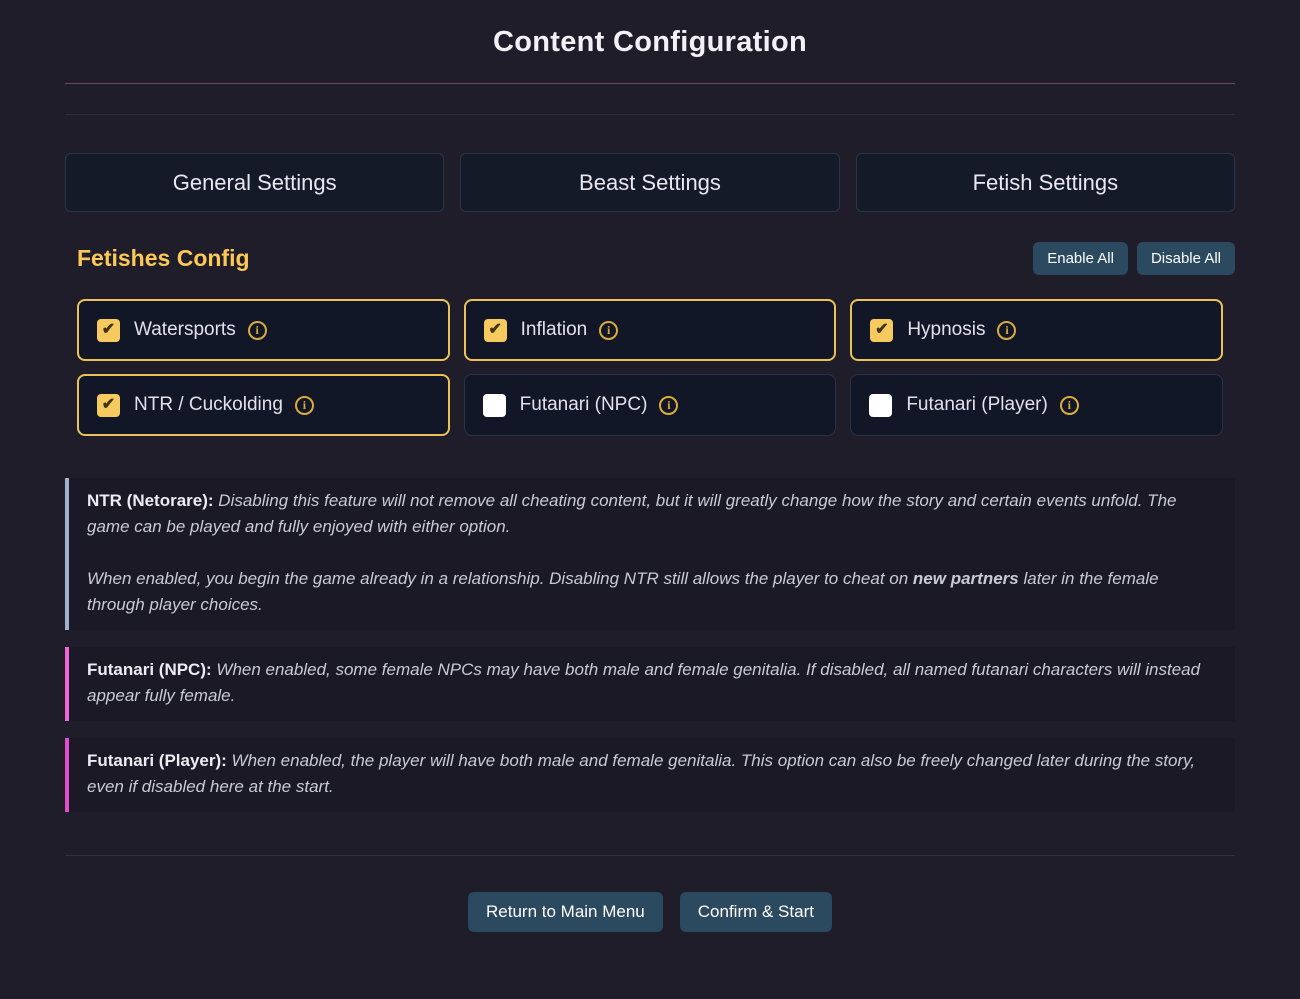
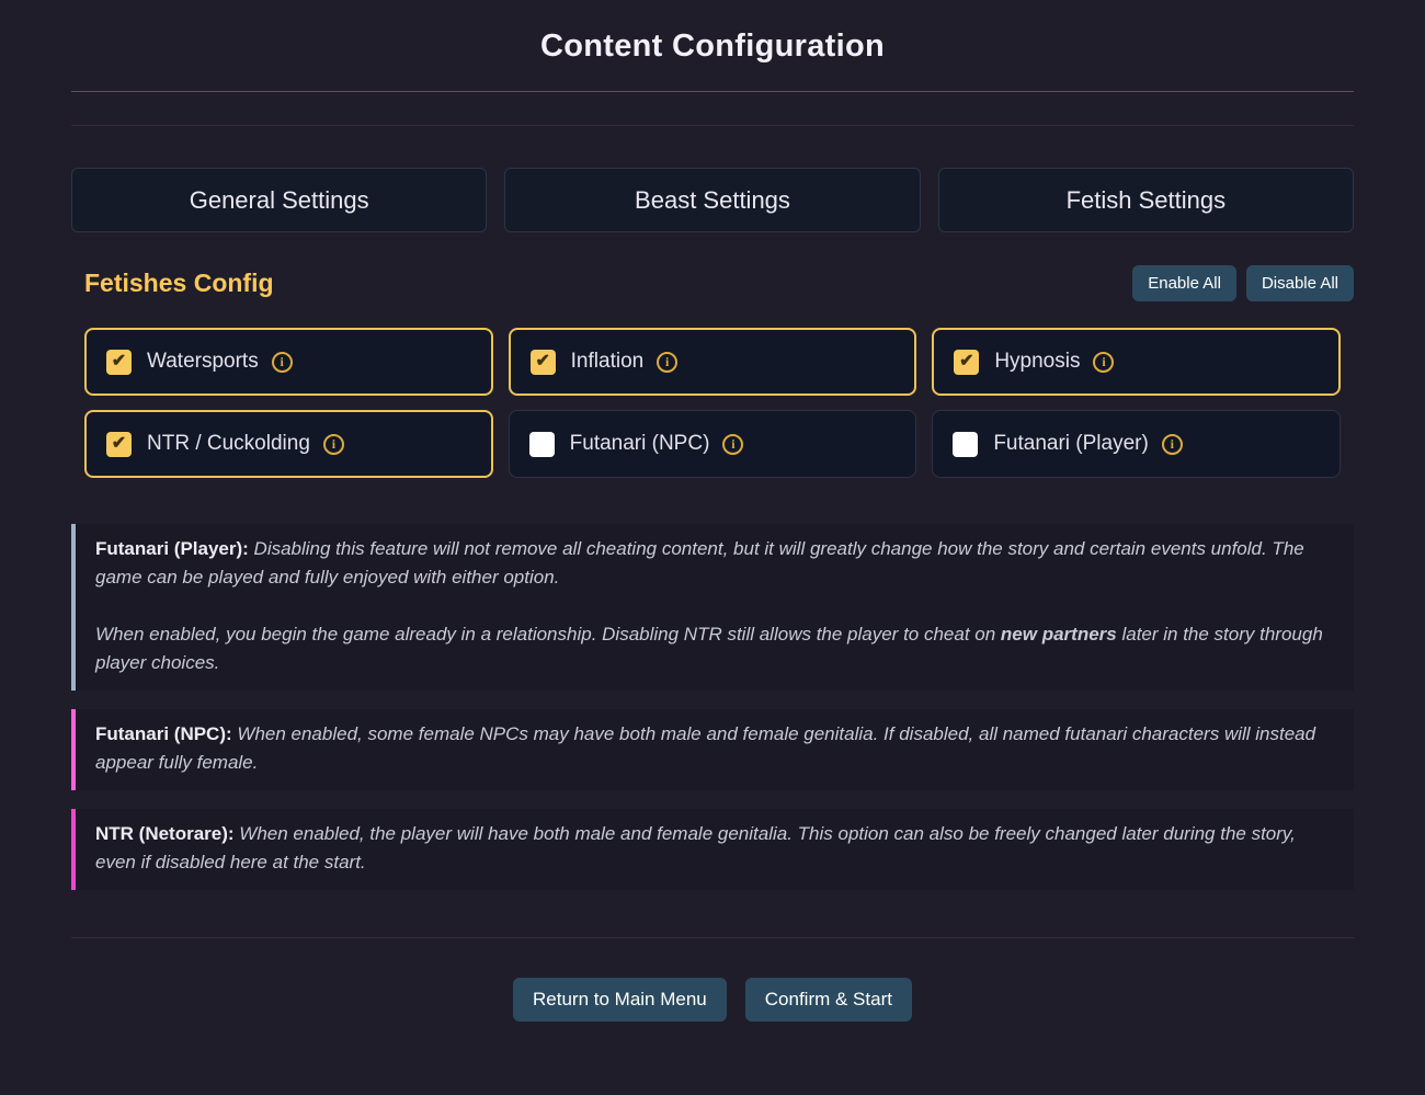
  Content Configuration
  General Settings
  Beast Settings
  Fetish Settings
  Fetishes Config
  Enable All
  Disable All
  ✔
  Watersports
  i
  ✔
  Inflation
  i
  ✔
  Hypnosis
  i
  ✔
  NTR / Cuckolding
  i
  Futanari (NPC)
  i
  Futanari (Player)
  i
- NTR (Netorare): Disabling this feature will not remove all cheating content, but it will greatly change how the story and certain events unfold. The game can be played and fully enjoyed with either option.
+ Futanari (Player): Disabling this feature will not remove all cheating content, but it will greatly change how the story and certain events unfold. The game can be played and fully enjoyed with either option.
- When enabled, you begin the game already in a relationship. Disabling NTR still allows the player to cheat on new partners later in the female through player choices.
+ When enabled, you begin the game already in a relationship. Disabling NTR still allows the player to cheat on new partners later in the story through player choices.
  Futanari (NPC): When enabled, some female NPCs may have both male and female genitalia. If disabled, all named futanari characters will instead appear fully female.
- Futanari (Player): When enabled, the player will have both male and female genitalia. This option can also be freely changed later during the story, even if disabled here at the start.
+ NTR (Netorare): When enabled, the player will have both male and female genitalia. This option can also be freely changed later during the story, even if disabled here at the start.
  Return to Main Menu
  Confirm & Start
